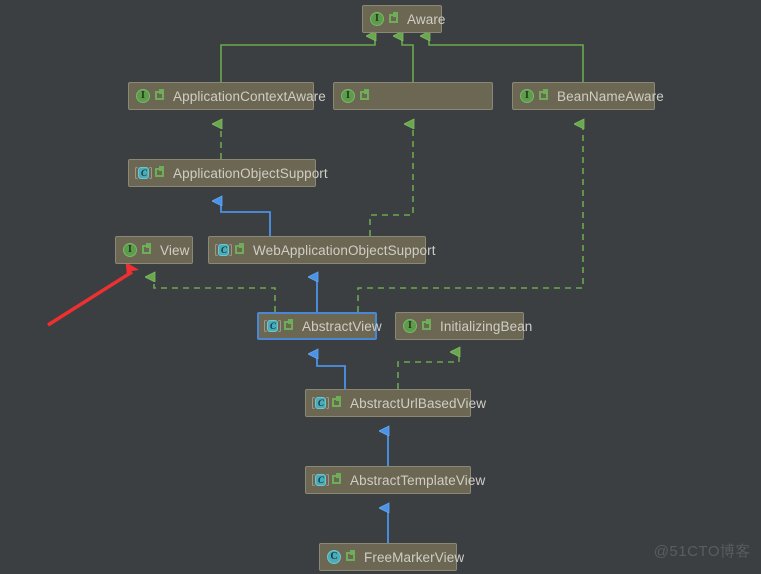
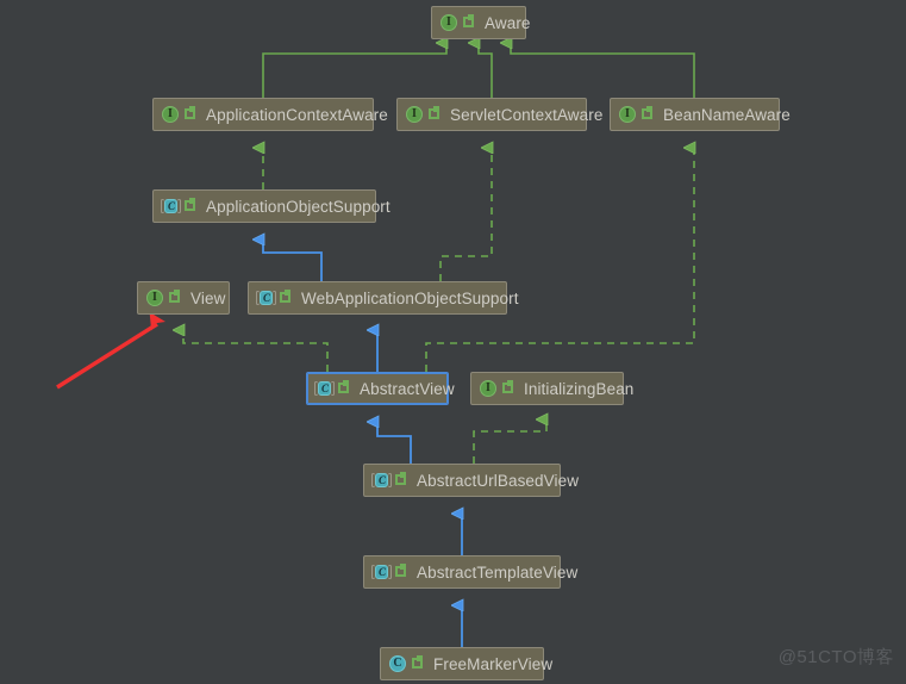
  Aware
  ApplicationContextAware
+ ServletContextAware
  BeanNameAware
  ApplicationObjectSupport
  View
  WebApplicationObjectSupport
  AbstractView
  InitializingBean
  AbstractUrlBasedView
  AbstractTemplateView
  FreeMarkerView
  @51CTO博客
